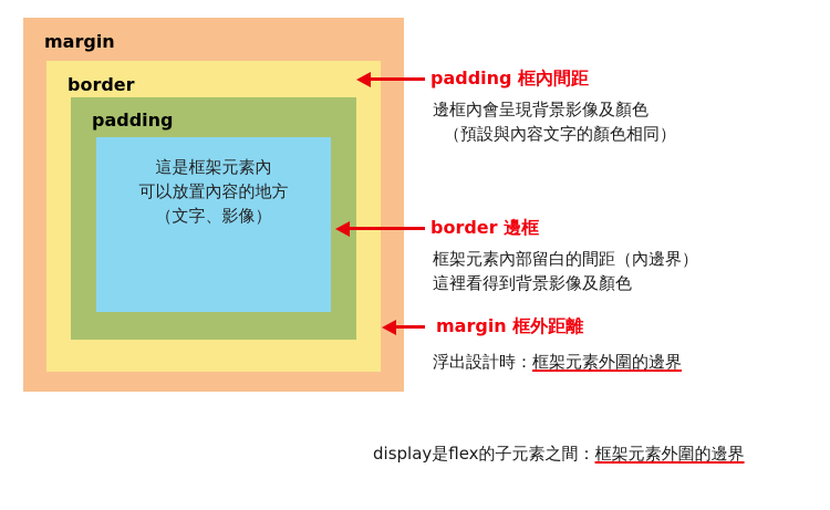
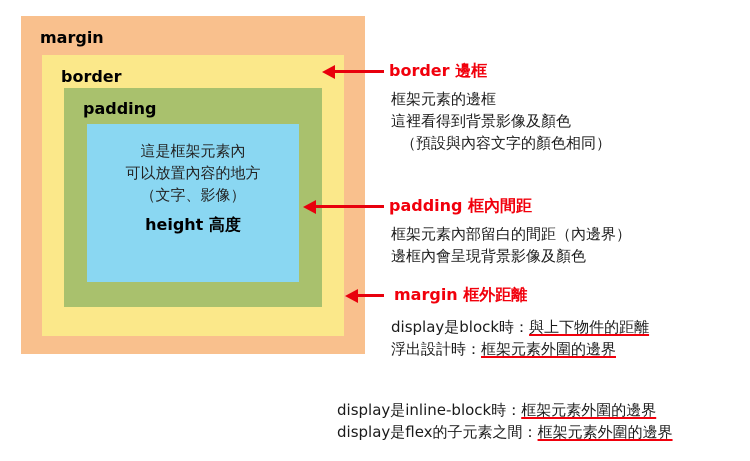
  margin
  border
  padding
  這是框架元素內
  可以放置內容的地方
  （文字、影像）
+ height 高度
- padding 框內間距
+ border 邊框
+ 框架元素的邊框
- 邊框內會呈現背景影像及顏色
+ 這裡看得到背景影像及顏色
  （預設與內容文字的顏色相同）
- border 邊框
+ padding 框內間距
  框架元素內部留白的間距（內邊界）
- 這裡看得到背景影像及顏色
+ 邊框內會呈現背景影像及顏色
  margin 框外距離
+ display是block時：與上下物件的距離
  浮出設計時：框架元素外圍的邊界
+ display是inline-block時：框架元素外圍的邊界
  display是flex的子元素之間：框架元素外圍的邊界
